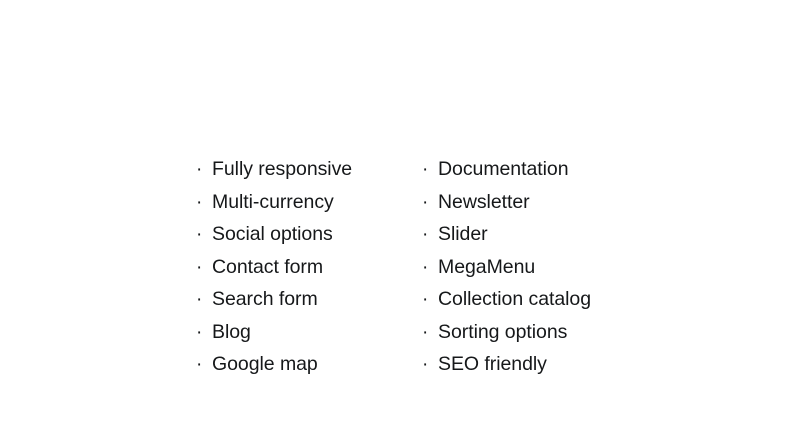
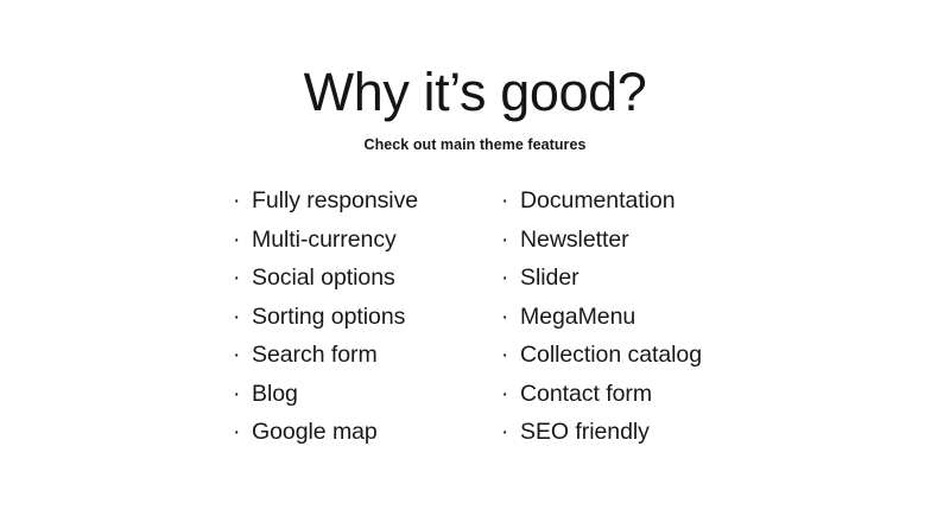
+ Why it’s good?
+ Check out main theme features
  ·
  Fully responsive
  ·
  Multi-currency
  ·
  Social options
  ·
- Contact form
+ Sorting options
  ·
  Search form
  ·
  Blog
  ·
  Google map
  ·
  Documentation
  ·
  Newsletter
  ·
  Slider
  ·
  MegaMenu
  ·
  Collection catalog
  ·
- Sorting options
+ Contact form
  ·
  SEO friendly
